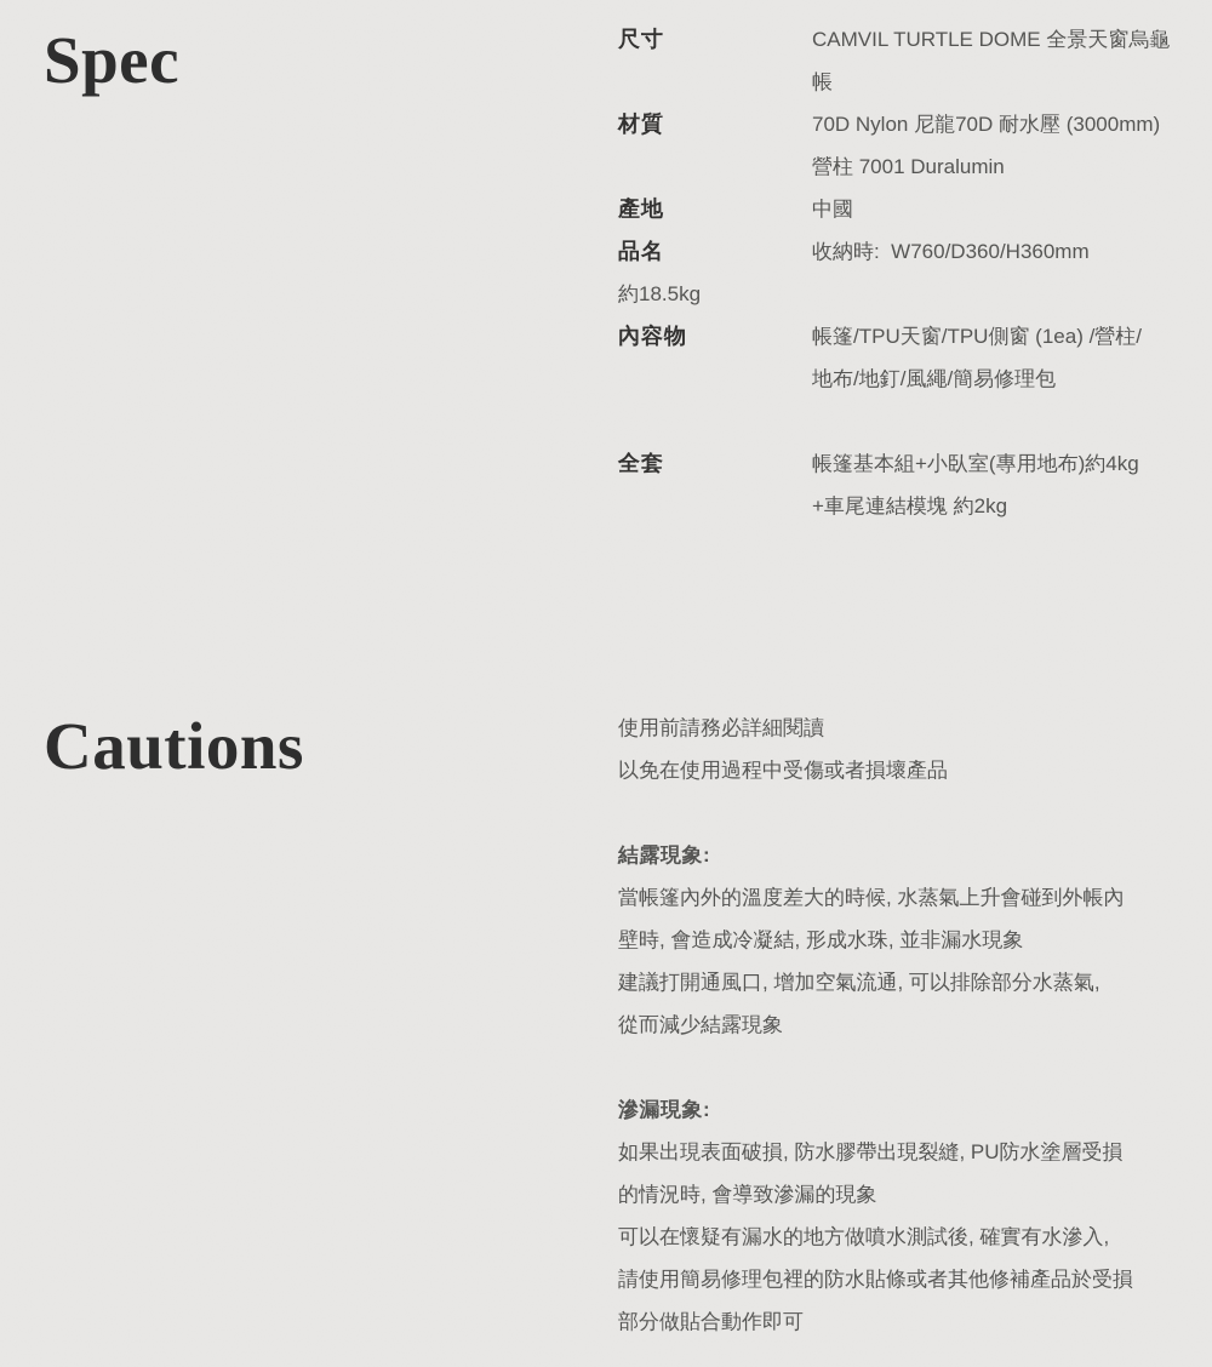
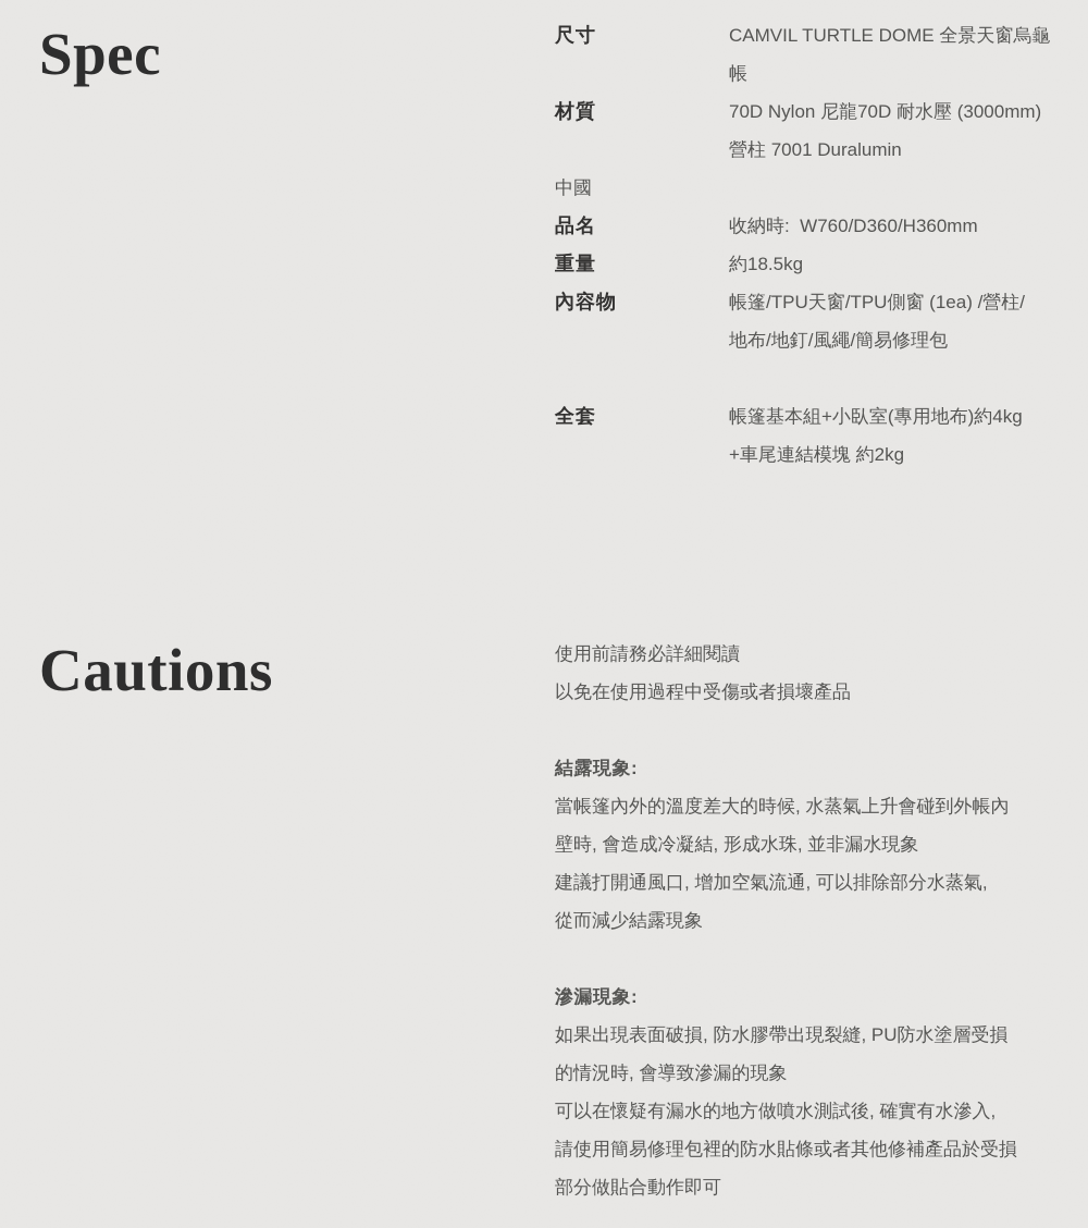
  Spec
  尺寸
  CAMVIL TURTLE DOME 全景天窗烏龜帳
  材質
  70D Nylon 尼龍70D 耐水壓 (3000mm)
  營柱 7001 Duralumin
- 產地
  中國
  品名
  收納時: W760/D360/H360mm
+ 重量
  約18.5kg
  內容物
  帳篷/TPU天窗/TPU側窗 (1ea) /營柱/
  地布/地釘/風繩/簡易修理包
  全套
  帳篷基本組+小臥室(專用地布)約4kg
  +車尾連結模塊 約2kg
  Cautions
  使用前請務必詳細閱讀
  以免在使用過程中受傷或者損壞產品
  結露現象:
  當帳篷內外的溫度差大的時候, 水蒸氣上升會碰到外帳內
  壁時, 會造成冷凝結, 形成水珠, 並非漏水現象
  建議打開通風口, 增加空氣流通, 可以排除部分水蒸氣,
  從而減少結露現象
  滲漏現象:
  如果出現表面破損, 防水膠帶出現裂縫, PU防水塗層受損
  的情況時, 會導致滲漏的現象
  可以在懷疑有漏水的地方做噴水測試後, 確實有水滲入,
  請使用簡易修理包裡的防水貼條或者其他修補產品於受損
  部分做貼合動作即可
